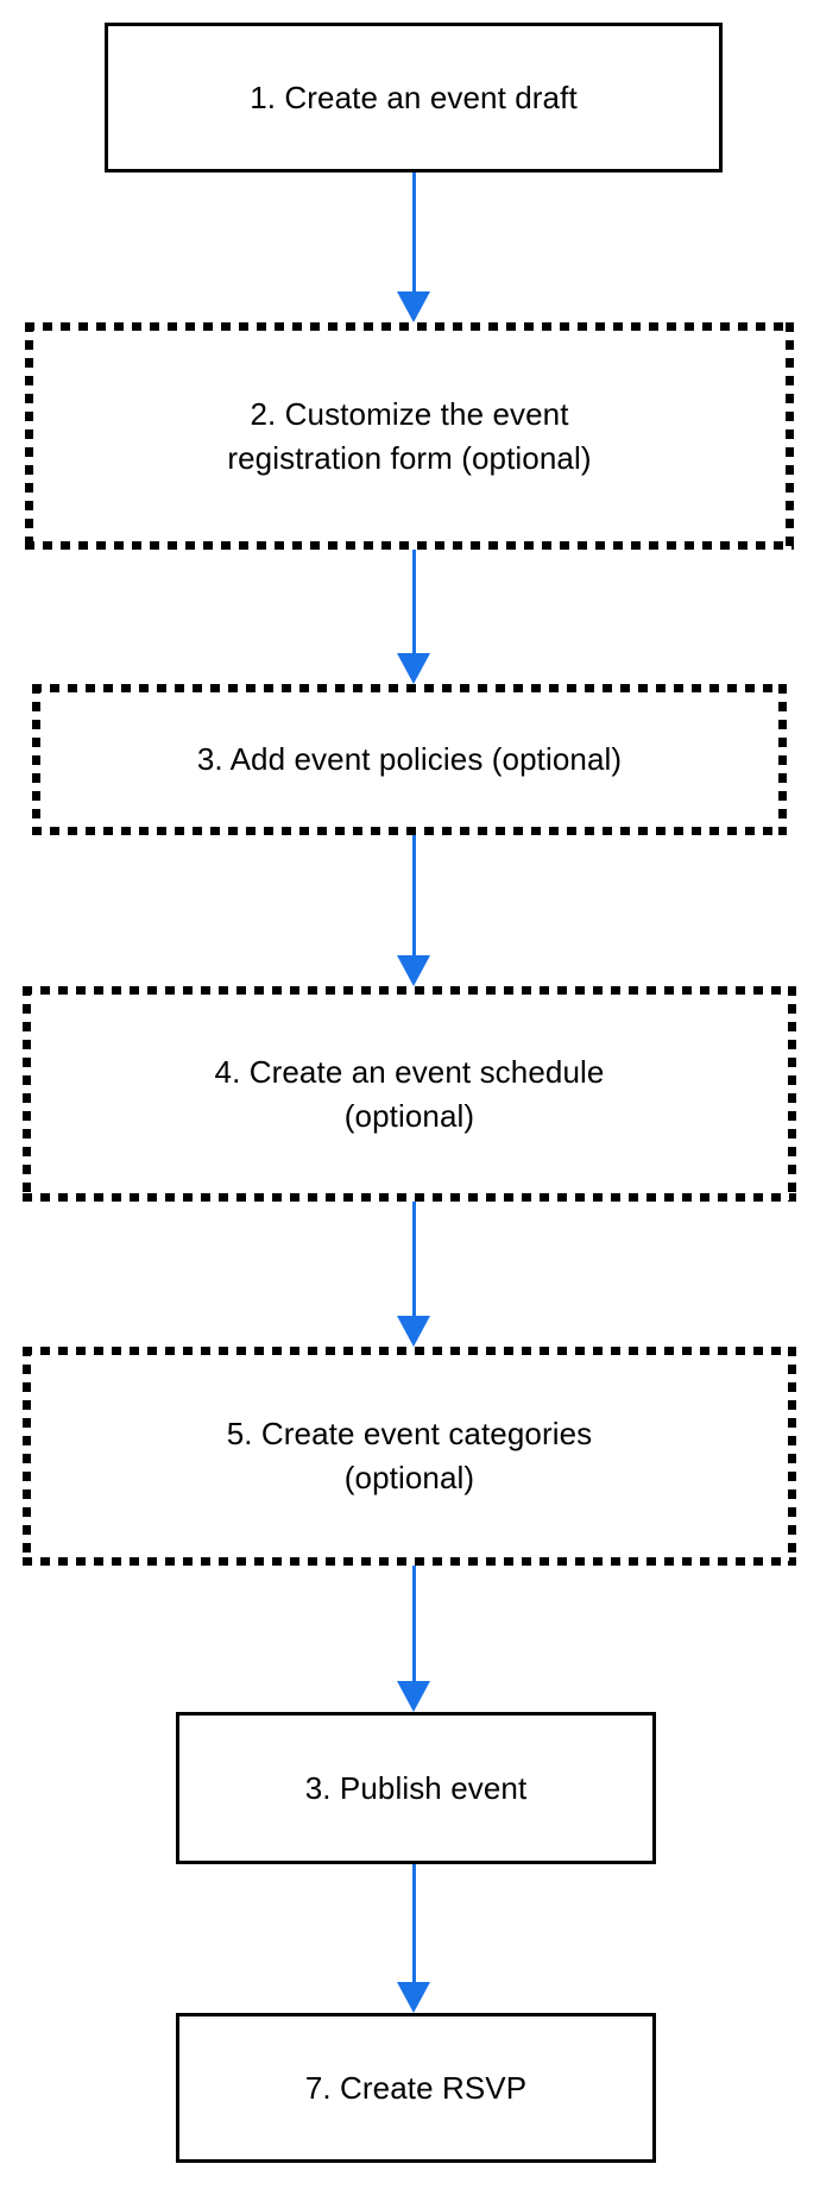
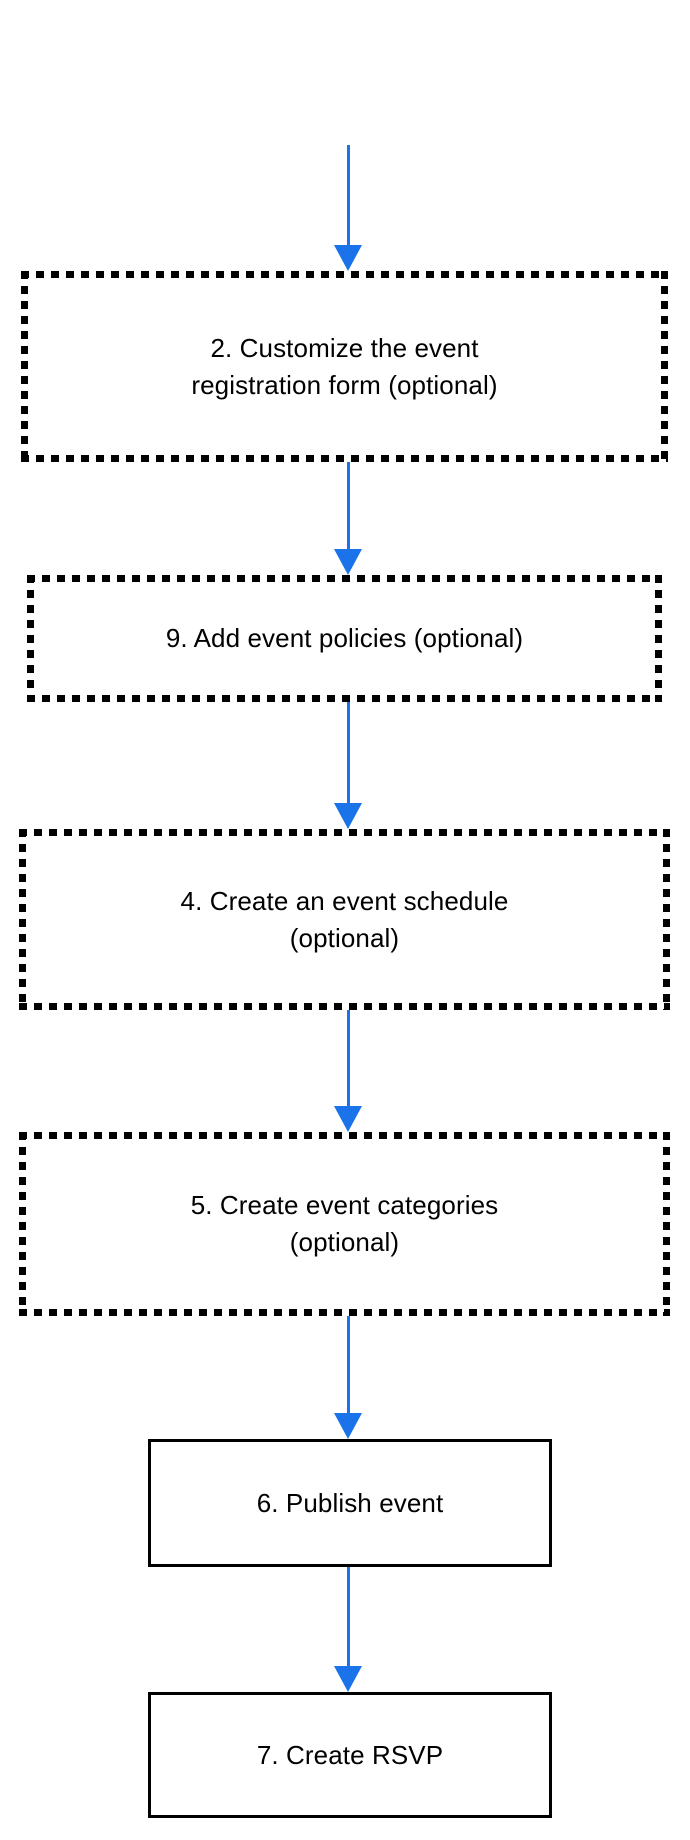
- 1. Create an event draft
  2. Customize the event
  registration form (optional)
- 3. Add event policies (optional)
+ 9. Add event policies (optional)
  4. Create an event schedule
  (optional)
  5. Create event categories
  (optional)
- 3. Publish event
+ 6. Publish event
  7. Create RSVP
